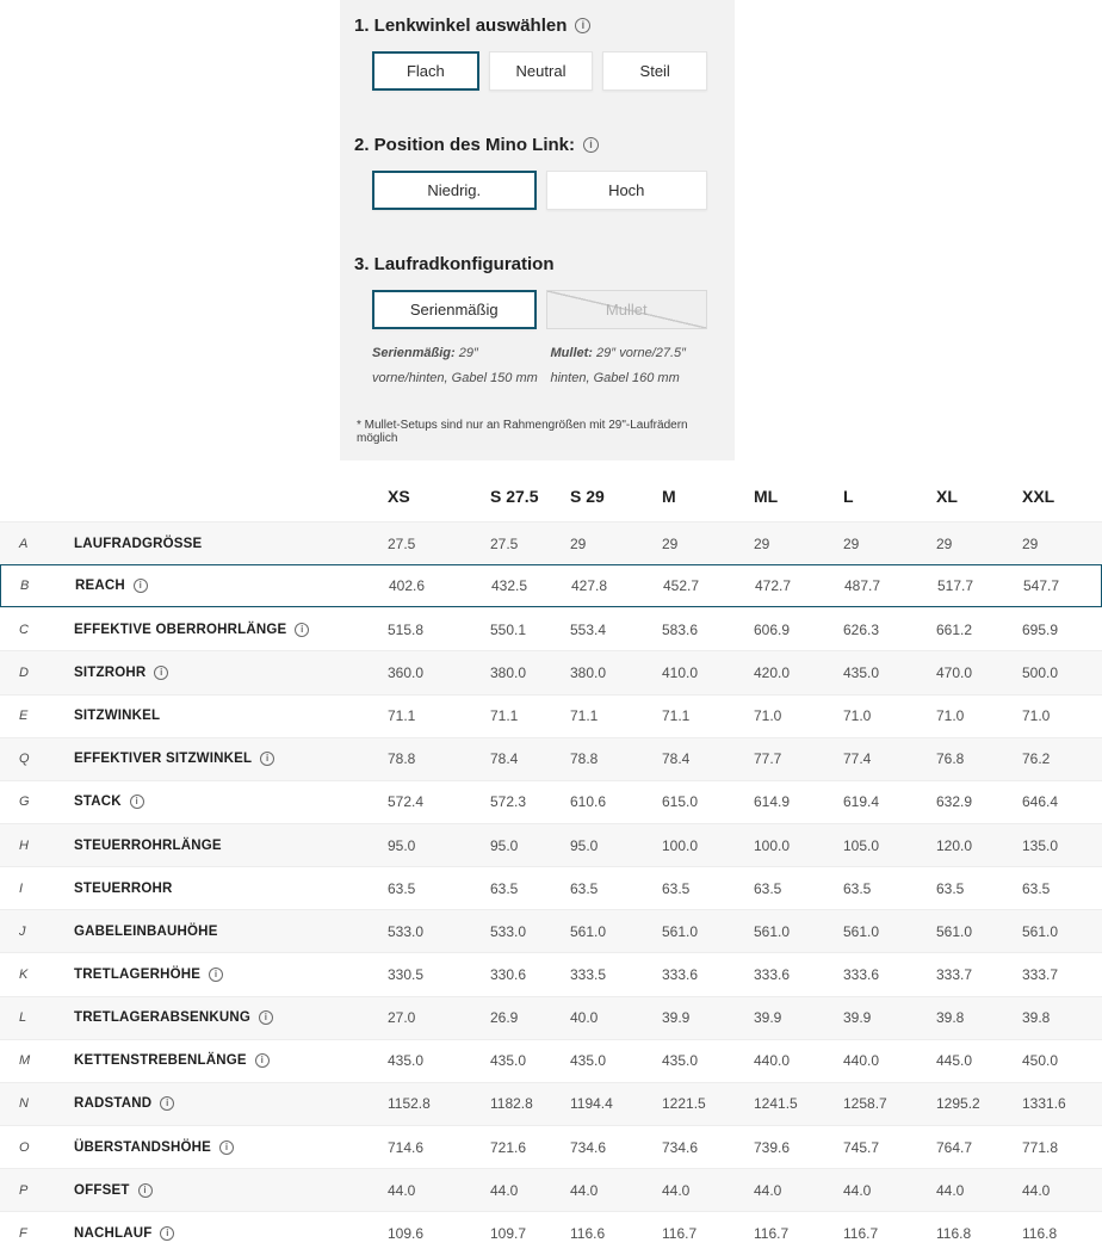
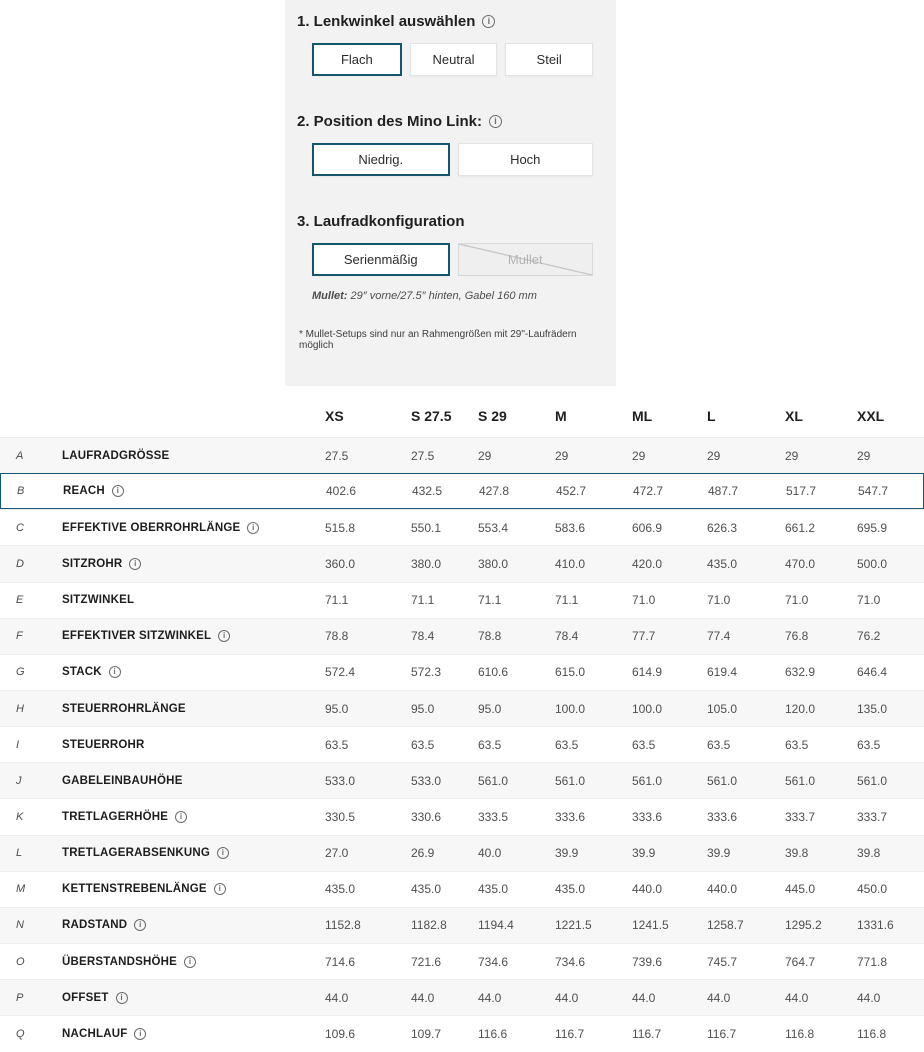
  1. Lenkwinkel auswählen
  i
  Flach
  Neutral
  Steil
  2. Position des Mino Link:
  i
  Niedrig.
  Hoch
  3. Laufradkonfiguration
  Serienmäßig
  Mullet
- Serienmäßig: 29″ vorne/hinten, Gabel 150 mm
  Mullet: 29″ vorne/27.5″ hinten, Gabel 160 mm
  * Mullet-Setups sind nur an Rahmengrößen mit 29"-Laufrädern möglich
  XS
  S 27.5
  S 29
  M
  ML
  L
  XL
  XXL
  A
  LAUFRADGRÖSSE
  27.5
  27.5
  29
  29
  29
  29
  29
  29
  B
  REACH
  i
  402.6
  432.5
  427.8
  452.7
  472.7
  487.7
  517.7
  547.7
  C
  EFFEKTIVE OBERROHRLÄNGE
  i
  515.8
  550.1
  553.4
  583.6
  606.9
  626.3
  661.2
  695.9
  D
  SITZROHR
  i
  360.0
  380.0
  380.0
  410.0
  420.0
  435.0
  470.0
  500.0
  E
  SITZWINKEL
  71.1
  71.1
  71.1
  71.1
  71.0
  71.0
  71.0
  71.0
- Q
+ F
  EFFEKTIVER SITZWINKEL
  i
  78.8
  78.4
  78.8
  78.4
  77.7
  77.4
  76.8
  76.2
  G
  STACK
  i
  572.4
  572.3
  610.6
  615.0
  614.9
  619.4
  632.9
  646.4
  H
  STEUERROHRLÄNGE
  95.0
  95.0
  95.0
  100.0
  100.0
  105.0
  120.0
  135.0
  I
  STEUERROHR
  63.5
  63.5
  63.5
  63.5
  63.5
  63.5
  63.5
  63.5
  J
  GABELEINBAUHÖHE
  533.0
  533.0
  561.0
  561.0
  561.0
  561.0
  561.0
  561.0
  K
  TRETLAGERHÖHE
  i
  330.5
  330.6
  333.5
  333.6
  333.6
  333.6
  333.7
  333.7
  L
  TRETLAGERABSENKUNG
  i
  27.0
  26.9
  40.0
  39.9
  39.9
  39.9
  39.8
  39.8
  M
  KETTENSTREBENLÄNGE
  i
  435.0
  435.0
  435.0
  435.0
  440.0
  440.0
  445.0
  450.0
  N
  RADSTAND
  i
  1152.8
  1182.8
  1194.4
  1221.5
  1241.5
  1258.7
  1295.2
  1331.6
  O
  ÜBERSTANDSHÖHE
  i
  714.6
  721.6
  734.6
  734.6
  739.6
  745.7
  764.7
  771.8
  P
  OFFSET
  i
  44.0
  44.0
  44.0
  44.0
  44.0
  44.0
  44.0
  44.0
- F
+ Q
  NACHLAUF
  i
  109.6
  109.7
  116.6
  116.7
  116.7
  116.7
  116.8
  116.8
